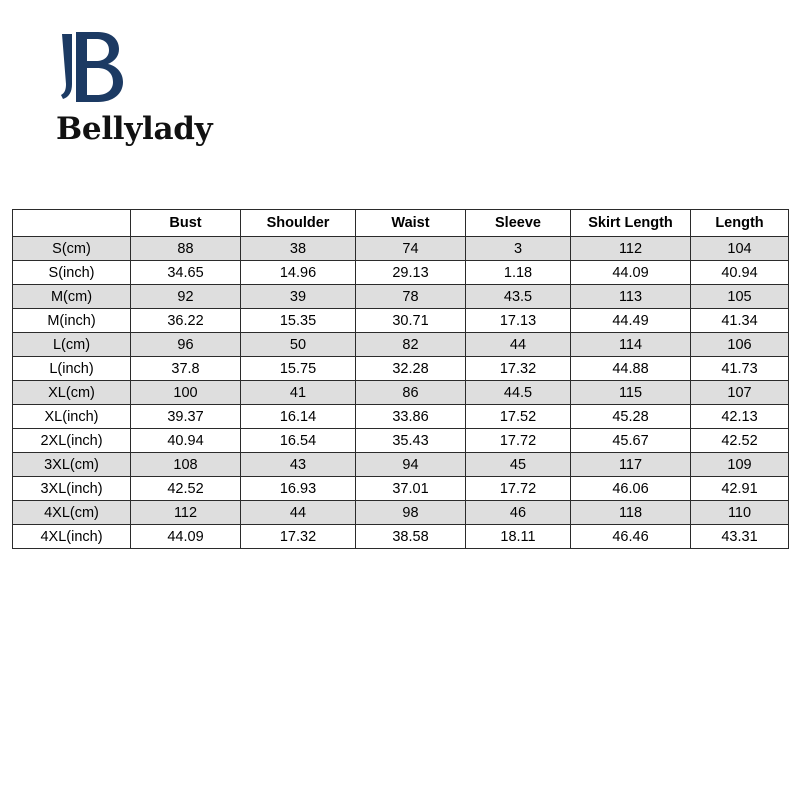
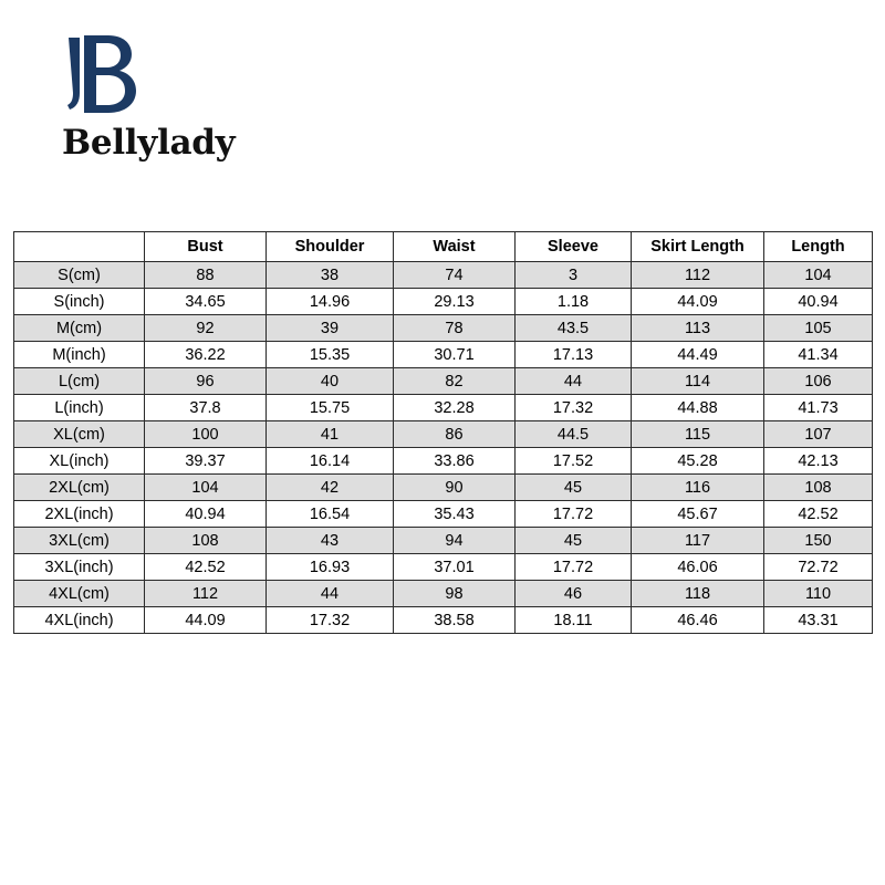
  Bellylady
  	Bust	Shoulder	Waist	Sleeve	Skirt Length	Length
  S(cm)	88	38	74	3	112	104
  S(inch)	34.65	14.96	29.13	1.18	44.09	40.94
  M(cm)	92	39	78	43.5	113	105
  M(inch)	36.22	15.35	30.71	17.13	44.49	41.34
- L(cm)	96	50	82	44	114	106
+ L(cm)	96	40	82	44	114	106
  L(inch)	37.8	15.75	32.28	17.32	44.88	41.73
  XL(cm)	100	41	86	44.5	115	107
  XL(inch)	39.37	16.14	33.86	17.52	45.28	42.13
+ 2XL(cm)	104	42	90	45	116	108
  2XL(inch)	40.94	16.54	35.43	17.72	45.67	42.52
- 3XL(cm)	108	43	94	45	117	109
+ 3XL(cm)	108	43	94	45	117	150
- 3XL(inch)	42.52	16.93	37.01	17.72	46.06	42.91
+ 3XL(inch)	42.52	16.93	37.01	17.72	46.06	72.72
  4XL(cm)	112	44	98	46	118	110
  4XL(inch)	44.09	17.32	38.58	18.11	46.46	43.31
